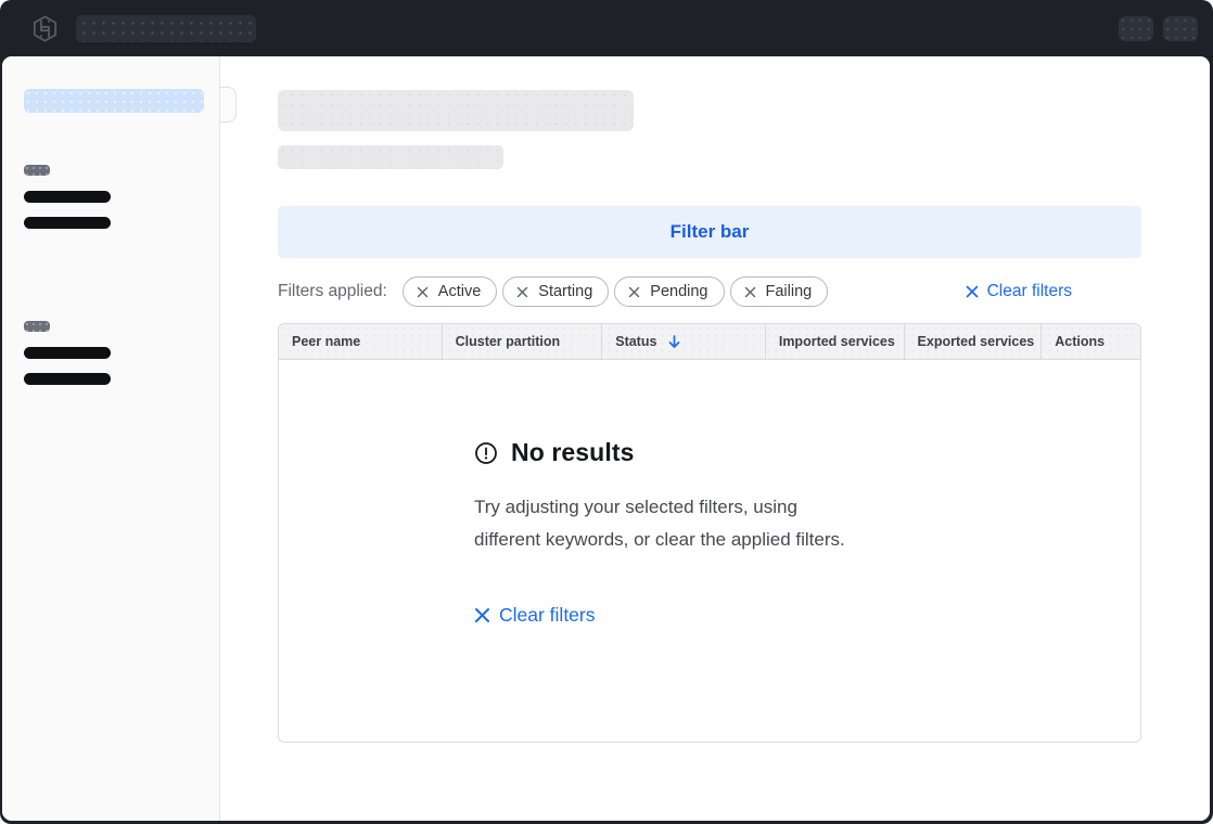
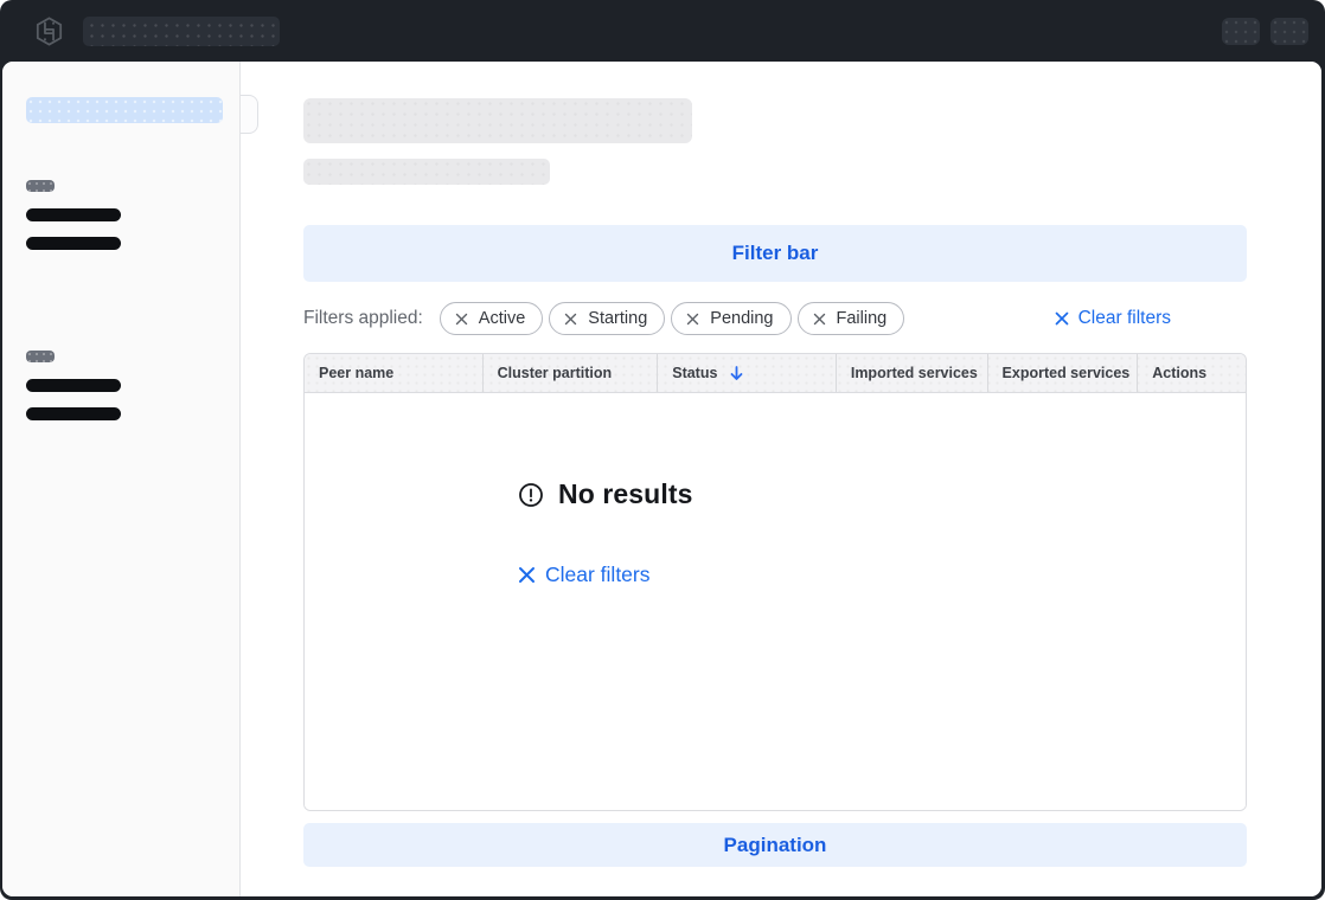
  Filter bar
  Filters applied:
  Active
  Starting
  Pending
  Failing
  Clear filters
  Peer name
  Cluster partition
  Status
  Imported services
  Exported services
  Actions
  No results
- Try adjusting your selected filters, using
- different keywords, or clear the applied filters.
  Clear filters
+ Pagination
